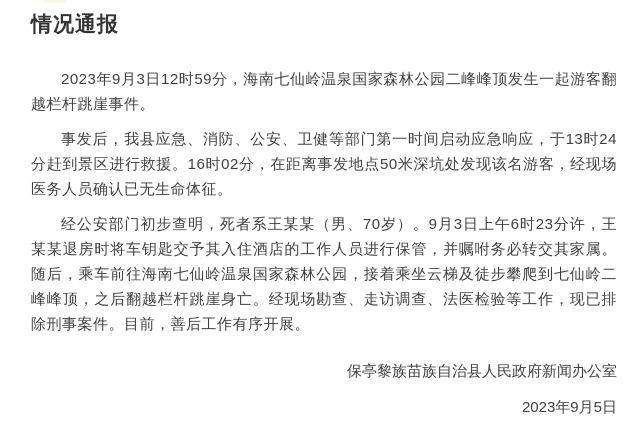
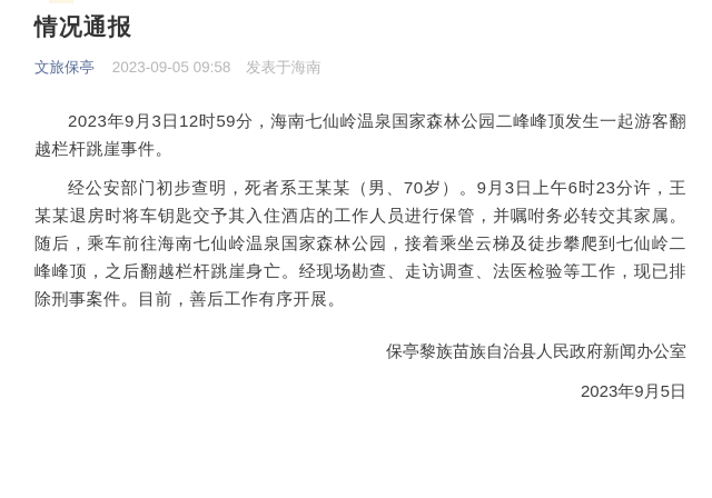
  情况通报
+ 文旅保亭 2023-09-05 09:58 发表于海南
  2023年9月3日12时59分，海南七仙岭温泉国家森林公园二峰峰顶发生一起游客翻越栏杆跳崖事件。
- 事发后，我县应急、消防、公安、卫健等部门第一时间启动应急响应，于13时24分赶到景区进行救援。16时02分，在距离事发地点50米深坑处发现该名游客，经现场医务人员确认已无生命体征。
  经公安部门初步查明，死者系王某某（男、70岁）。9月3日上午6时23分许，王某某退房时将车钥匙交予其入住酒店的工作人员进行保管，并嘱咐务必转交其家属。随后，乘车前往海南七仙岭温泉国家森林公园，接着乘坐云梯及徒步攀爬到七仙岭二峰峰顶，之后翻越栏杆跳崖身亡。经现场勘查、走访调查、法医检验等工作，现已排除刑事案件。目前，善后工作有序开展。
  保亭黎族苗族自治县人民政府新闻办公室
  2023年9月5日
